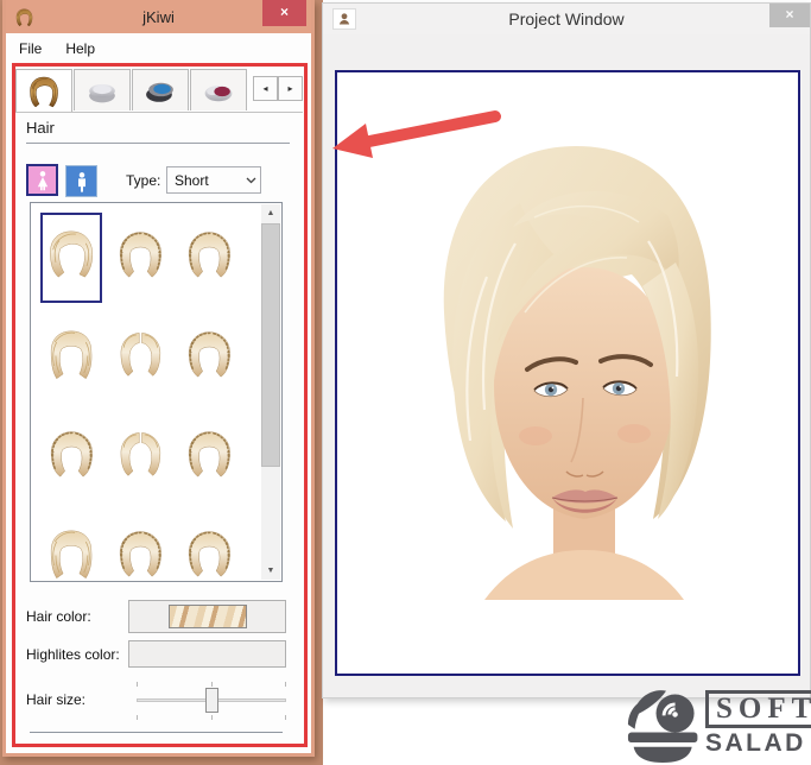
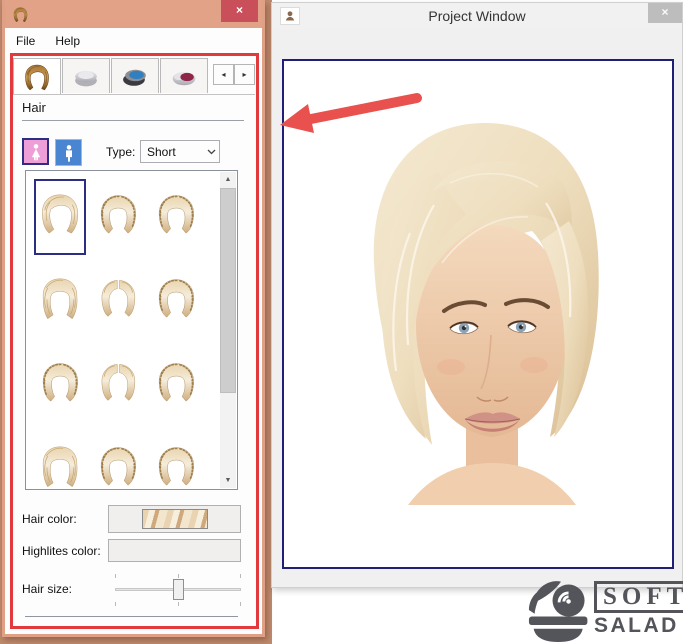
- jKiwi
  ×
  File
  Help
  ◂
  ▸
  Hair
  Type:
  Short
  Hair color:
  Highlites color:
  Hair size:
  Project Window
  ×
  SOFT
  SALAD
